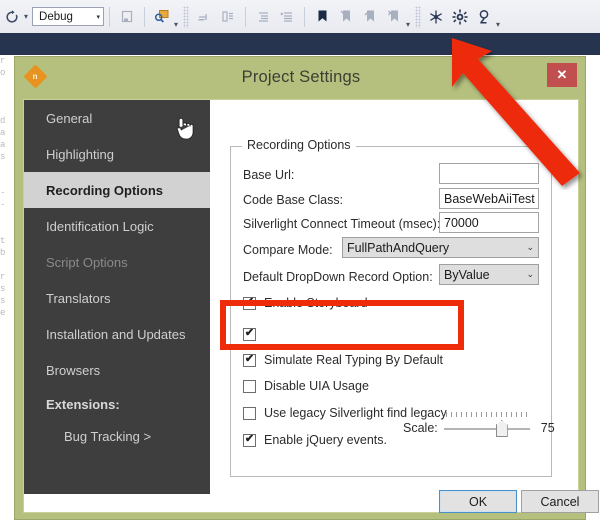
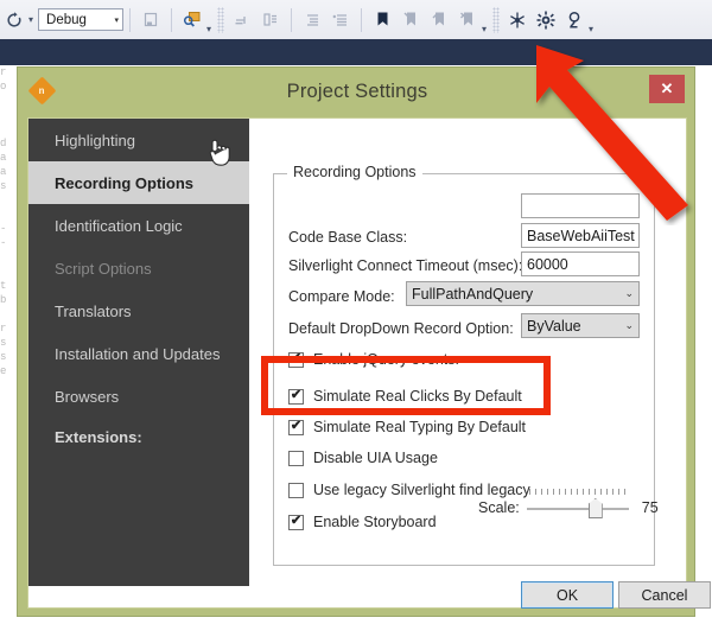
  ▾
  Debug
  ▾
  ▾
  ▾
  r
  o
  d
  a
  a
  s
  -
  -
  t
  b
  r
  s
  s
  e
  Project Settings
  ✕
- General
  Highlighting
  Recording Options
  Identification Logic
  Script Options
  Translators
  Installation and Updates
  Browsers
  Extensions:
- Bug Tracking >
  Recording Options
- Base Url:
  Code Base Class:
  BaseWebAiiTest
  Silverlight Connect Timeout (msec)
- 70000
+ 60000
  Compare Mode:
  FullPathAndQuery
  ⌄
  Default DropDown Record Option:
  ByValue
  ⌄
  ✔
- Enable Storyboard
+ Enable jQuery events.
  Scale:
  75
  ✔
+ Simulate Real Clicks By Default
  ✔
  Simulate Real Typing By Default
  Disable UIA Usage
  Use legacy Silverlight find legacy
  ✔
- Enable jQuery events.
+ Enable Storyboard
  OK
  Cancel
